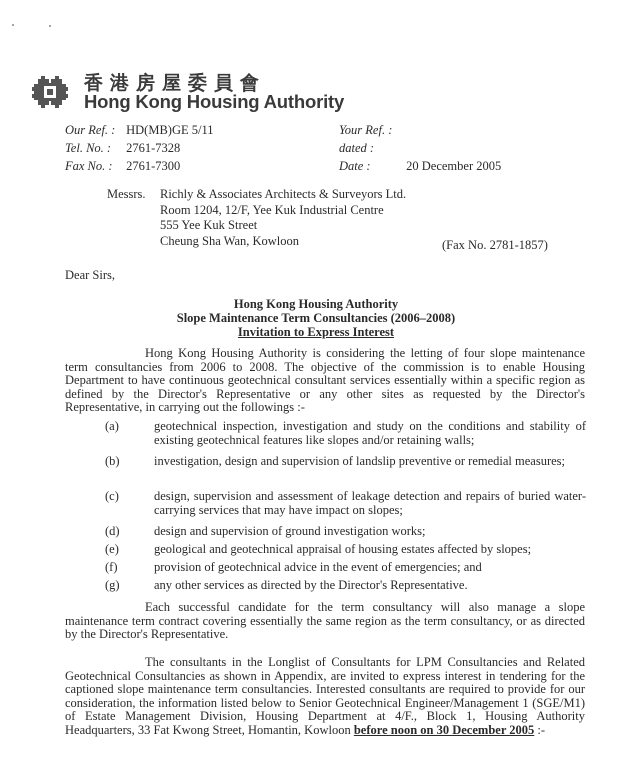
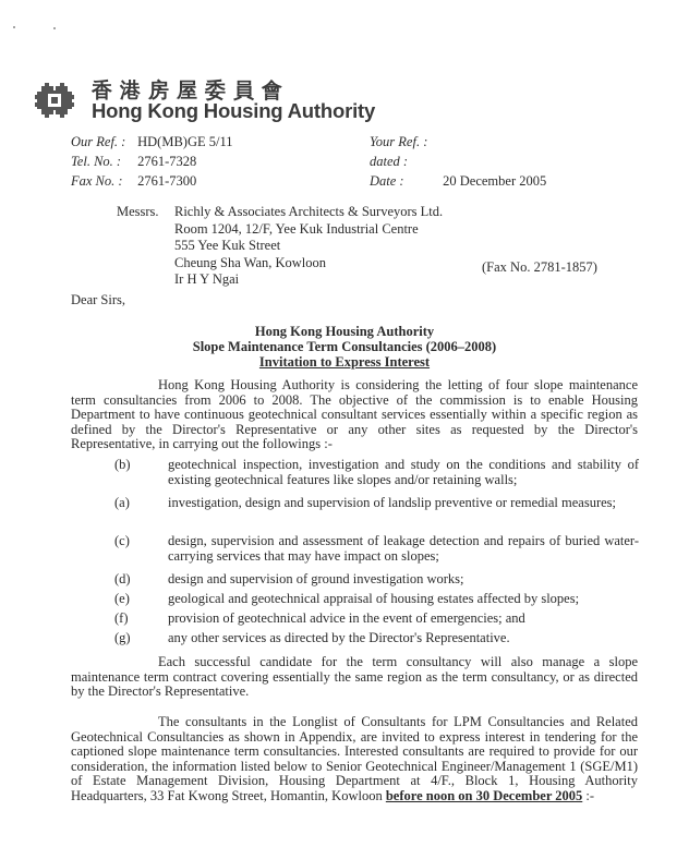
  香港房屋委員會
  Hong Kong Housing Authority
  Our Ref. : HD(MB)GE 5/11
  Tel. No. : 2761-7328
  Fax No. : 2761-7300
  Your Ref. :
  dated :
  Date : 20 December 2005
  Messrs.
  Richly & Associates Architects & Surveyors Ltd.
  Room 1204, 12/F, Yee Kuk Industrial Centre
  555 Yee Kuk Street
  Cheung Sha Wan, Kowloon
+ Ir H Y Ngai
  (Fax No. 2781-1857)
  Dear Sirs,
  Hong Kong Housing Authority
  Slope Maintenance Term Consultancies (2006–2008)
  Invitation to Express Interest
  Hong Kong Housing Authority is considering the letting of four slope maintenance term consultancies from 2006 to 2008. The objective of the commission is to enable Housing Department to have continuous geotechnical consultant services essentially within a specific region as defined by the Director's Representative or any other sites as requested by the Director's Representative, in carrying out the followings :-
- (a)
+ (b)
  geotechnical inspection, investigation and study on the conditions and stability of existing geotechnical features like slopes and/or retaining walls;
- (b)
+ (a)
  investigation, design and supervision of landslip preventive or remedial measures;
  (c)
  design, supervision and assessment of leakage detection and repairs of buried water-carrying services that may have impact on slopes;
  (d)
  design and supervision of ground investigation works;
  (e)
  geological and geotechnical appraisal of housing estates affected by slopes;
  (f)
  provision of geotechnical advice in the event of emergencies; and
  (g)
  any other services as directed by the Director's Representative.
  Each successful candidate for the term consultancy will also manage a slope maintenance term contract covering essentially the same region as the term consultancy, or as directed by the Director's Representative.
  The consultants in the Longlist of Consultants for LPM Consultancies and Related Geotechnical Consultancies as shown in Appendix, are invited to express interest in tendering for the captioned slope maintenance term consultancies. Interested consultants are required to provide for our consideration, the information listed below to Senior Geotechnical Engineer/Management 1 (SGE/M1) of Estate Management Division, Housing Department at 4/F., Block 1, Housing Authority Headquarters, 33 Fat Kwong Street, Homantin, Kowloon before noon on 30 December 2005 :-
